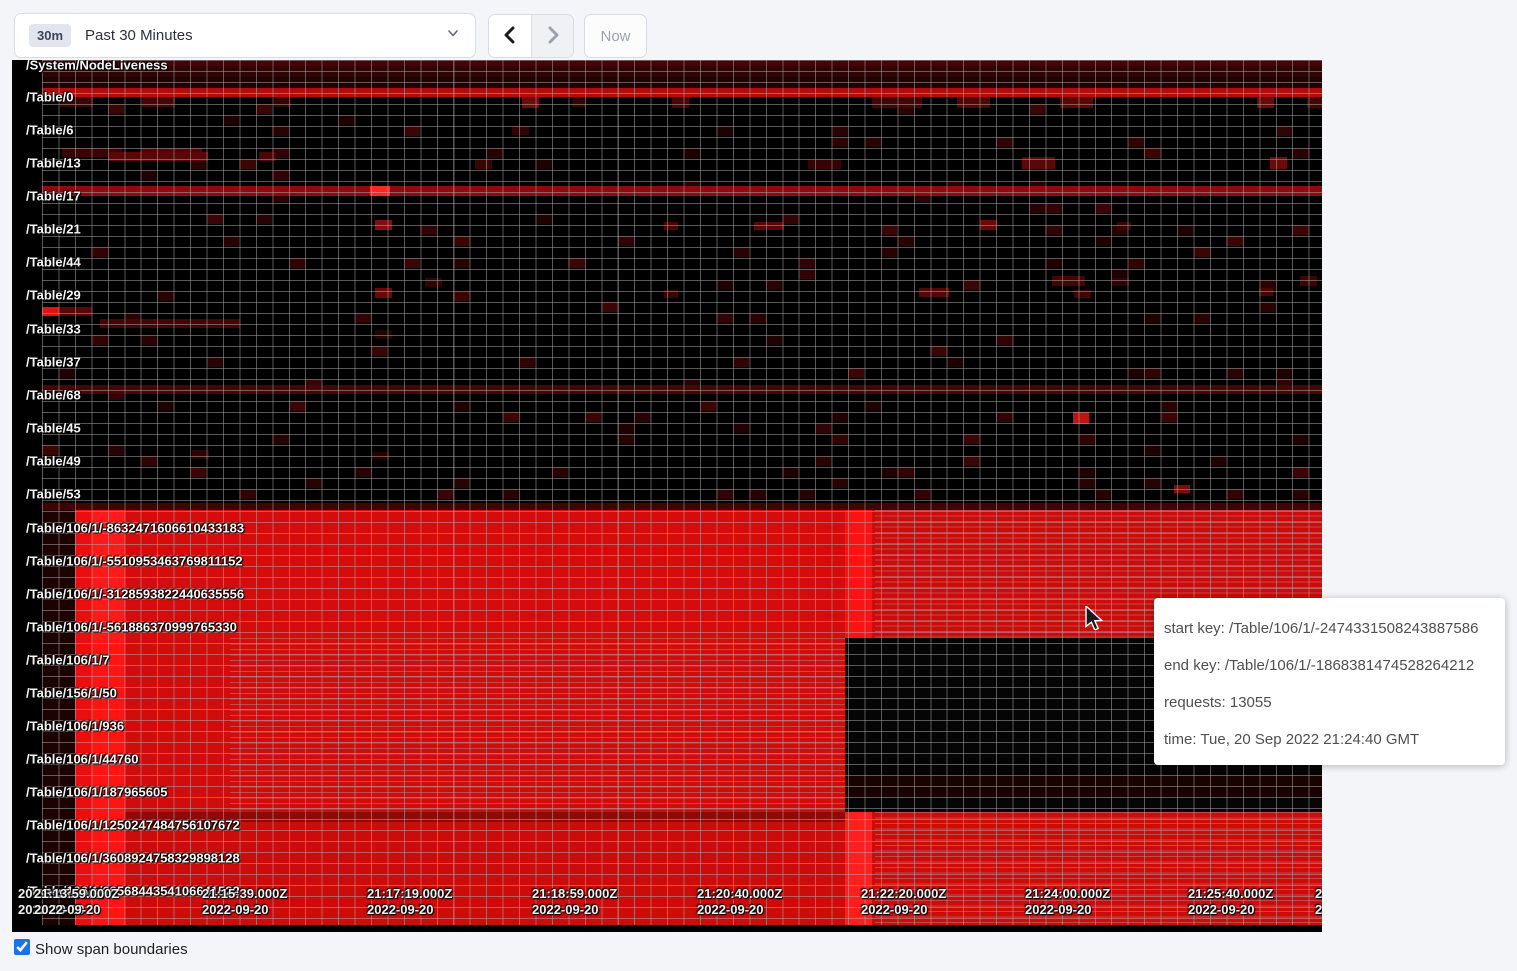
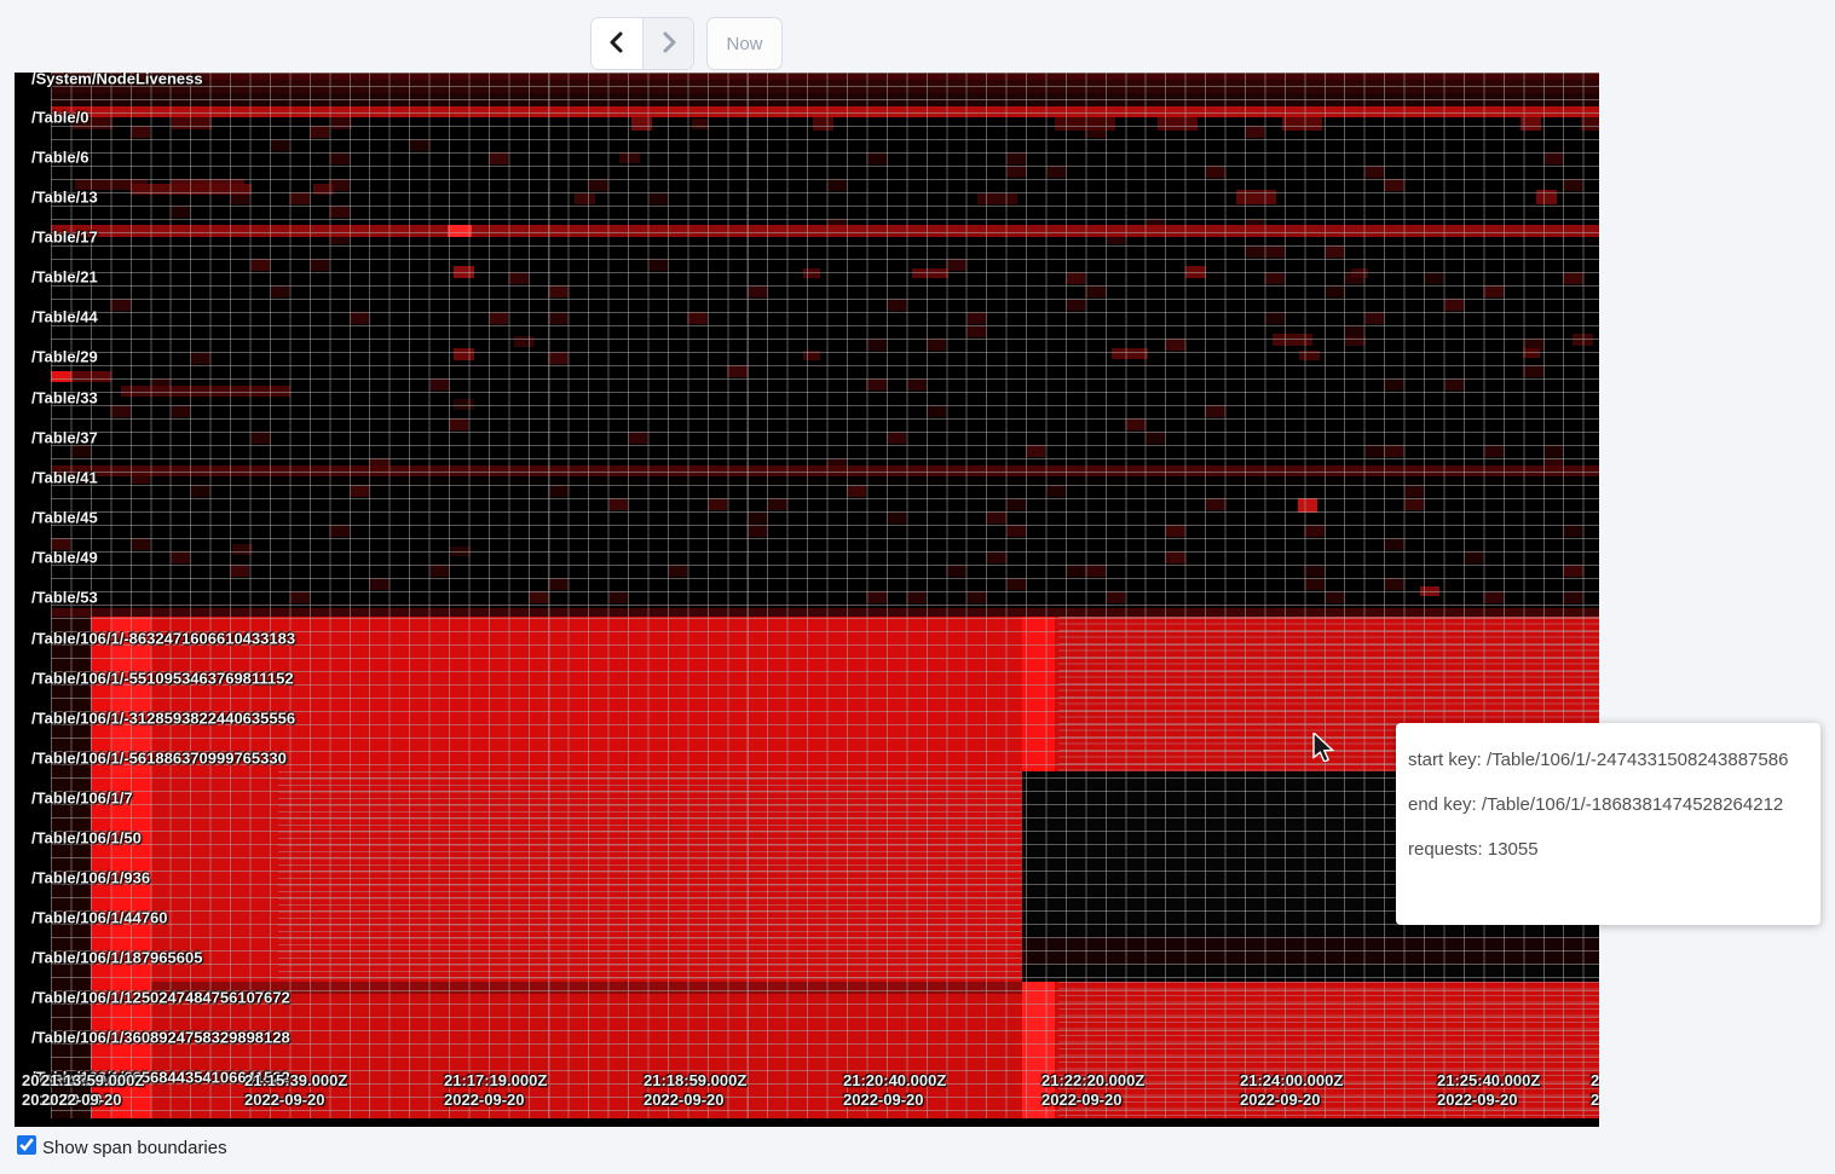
- 30m
- Past 30 Minutes
  Now
  /System/NodeLiveness
  /Table/0
  /Table/6
  /Table/13
  /Table/17
  /Table/21
  /Table/44
  /Table/29
  /Table/33
  /Table/37
- /Table/68
+ /Table/41
  /Table/45
  /Table/49
  /Table/53
  /Table/106/1/-8632471606610433183
  /Table/106/1/-5510953463769811152
  /Table/106/1/-3128593822440635556
  /Table/106/1/-561886370999765330
  /Table/106/1/7
- /Table/156/1/50
+ /Table/106/1/50
  /Table/106/1/936
  /Table/106/1/44760
  /Table/106/1/187965605
  /Table/106/1/1250247484756107672
  /Table/106/1/3608924758329898128
  /Table/106/1/6856844354106641522
  20:58:45.000Z
  2022-09-20
  21:13:59.000Z
  2022-09-20
  21:15:39.000Z
  2022-09-20
  21:17:19.000Z
  2022-09-20
  21:18:59.000Z
  2022-09-20
  21:20:40.000Z
  2022-09-20
  21:22:20.000Z
  2022-09-20
  21:24:00.000Z
  2022-09-20
  21:25:40.000Z
  2022-09-20
  start key: /Table/106/1/-2474331508243887586
  end key: /Table/106/1/-1868381474528264212
  requests: 13055
- time: Tue, 20 Sep 2022 21:24:40 GMT
  Show span boundaries
